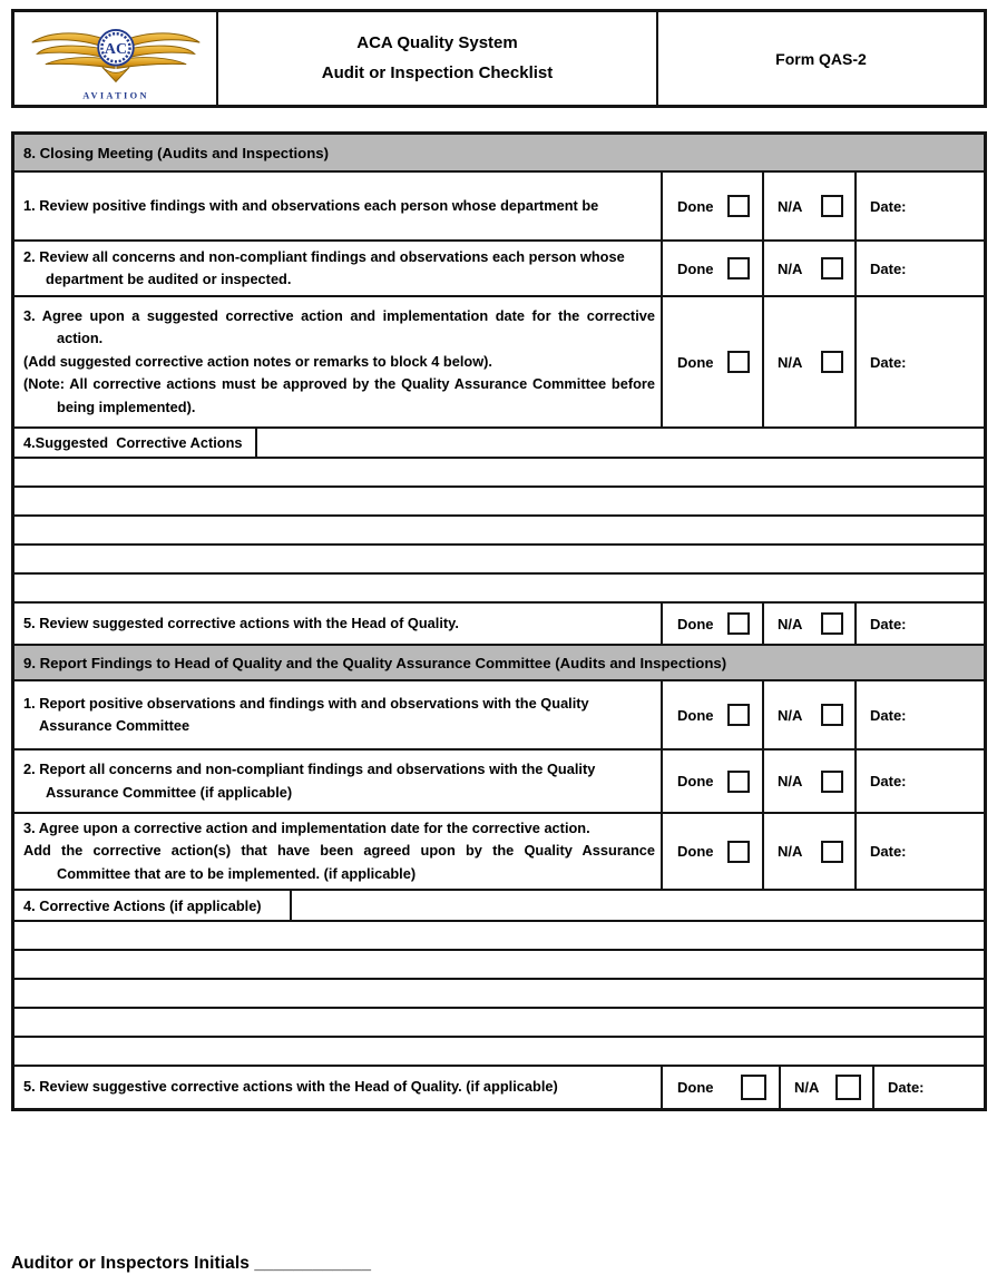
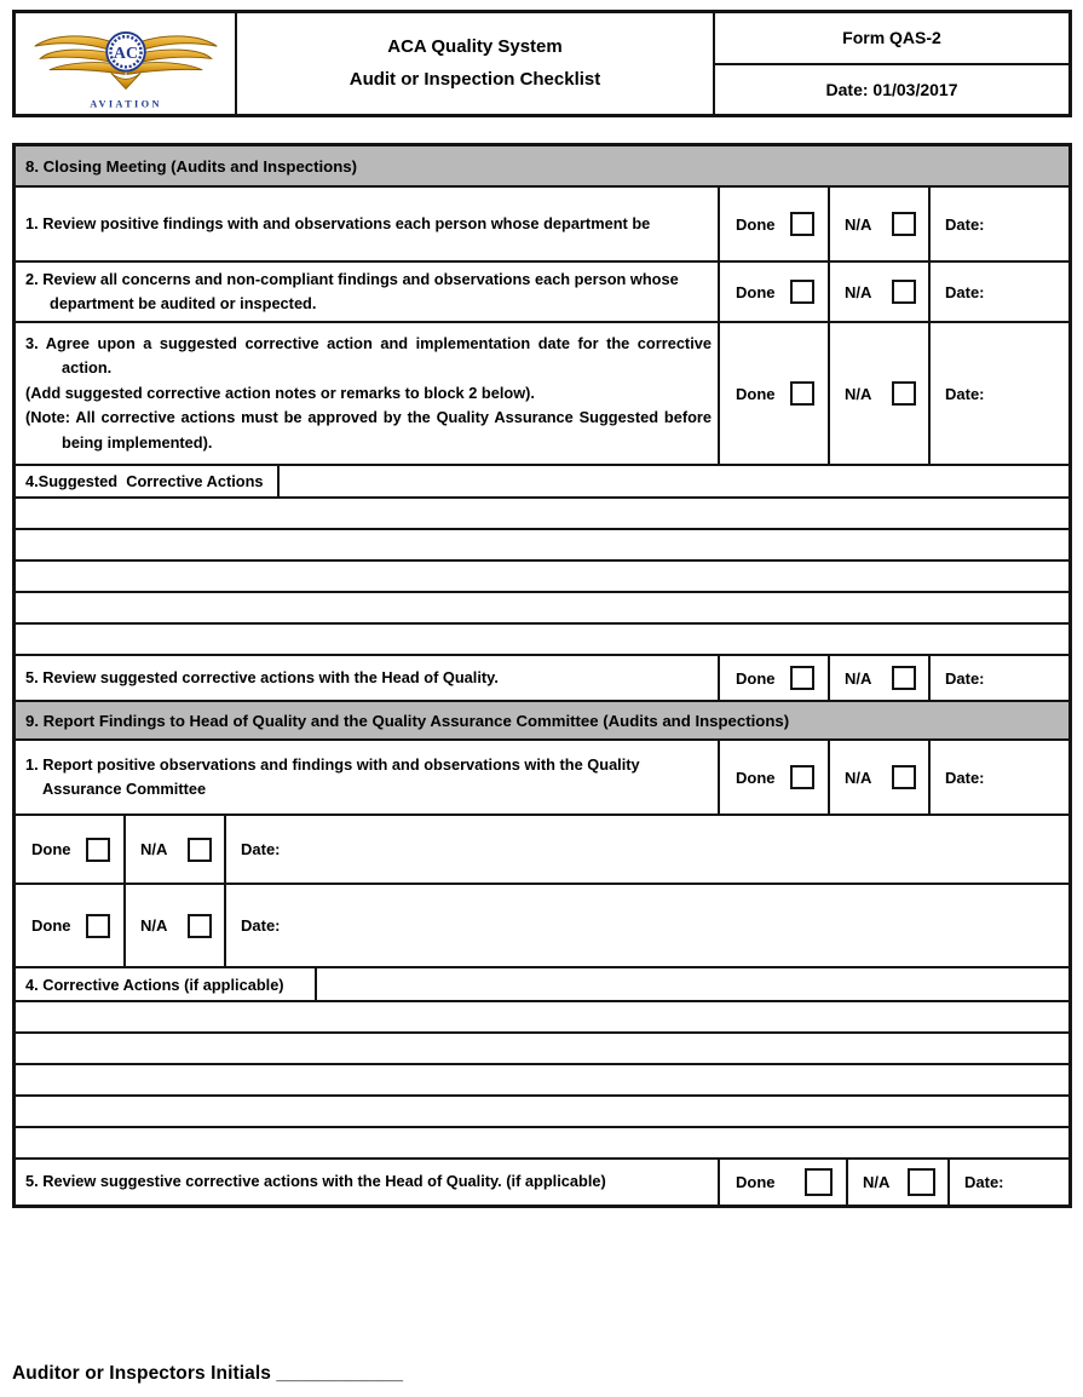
  AC
  AVIATION
  ACA Quality System
  Audit or Inspection Checklist
  Form QAS-2
+ Date: 01/03/2017
  8. Closing Meeting (Audits and Inspections)
  1. Review positive findings with and observations each person whose department be
  Done
  N/A
  Date:
  2. Review all concerns and non-compliant findings and observations each person whose
  department be audited or inspected.
  Done
  N/A
  Date:
  3. Agree upon a suggested corrective action and implementation date for the corrective
  action.
- (Add suggested corrective action notes or remarks to block 4 below).
+ (Add suggested corrective action notes or remarks to block 2 below).
- (Note: All corrective actions must be approved by the Quality Assurance Committee before
+ (Note: All corrective actions must be approved by the Quality Assurance Suggested before
  being implemented).
  Done
  N/A
  Date:
  4.Suggested Corrective Actions
  5. Review suggested corrective actions with the Head of Quality.
  Done
  N/A
  Date:
  9. Report Findings to Head of Quality and the Quality Assurance Committee (Audits and Inspections)
  1. Report positive observations and findings with and observations with the Quality
  Assurance Committee
  Done
  N/A
  Date:
- 2. Report all concerns and non-compliant findings and observations with the Quality
- Assurance Committee (if applicable)
  Done
  N/A
  Date:
- 3. Agree upon a corrective action and implementation date for the corrective action.
- Add the corrective action(s) that have been agreed upon by the Quality Assurance
- Committee that are to be implemented. (if applicable)
  Done
  N/A
  Date:
  4. Corrective Actions (if applicable)
  5. Review suggestive corrective actions with the Head of Quality. (if applicable)
  Done
  N/A
  Date:
  Auditor or Inspectors Initials ____________
